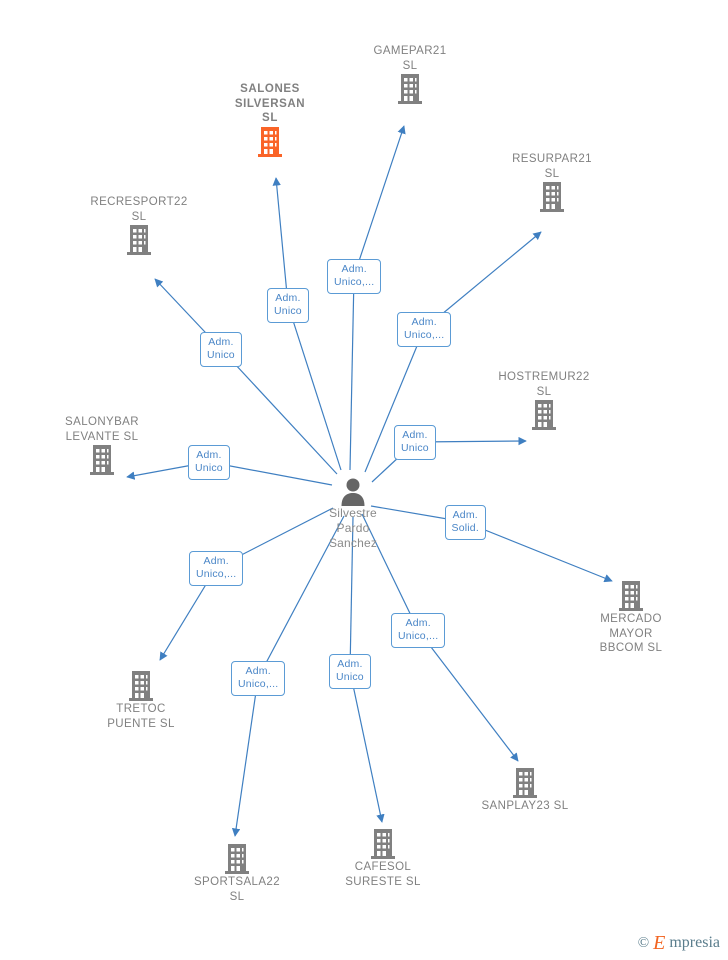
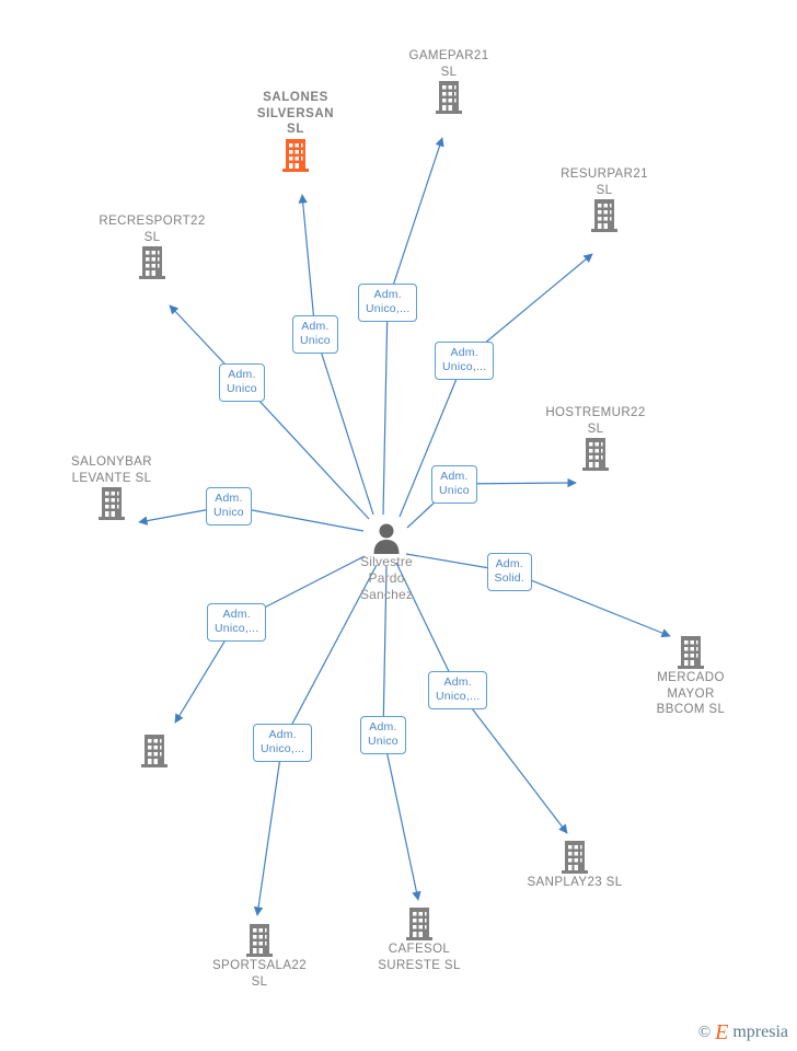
  SALONES
  SILVERSAN
  SL
  GAMEPAR21
  SL
  RESURPAR21
  SL
  RECRESPORT22
  SL
  HOSTREMUR22
  SL
  SALONYBAR
  LEVANTE SL
  Silvestre
  Pardo
  Sanchez
  MERCADO
  MAYOR
  BBCOM SL
- TRETOC
- PUENTE SL
  SANPLAY23 SL
  SPORTSALA22
  SL
  CAFESOL
  SURESTE SL
  Adm.
  Unico
  Adm.
  Unico,...
  Adm.
  Unico,...
  Adm.
  Unico
  Adm.
  Unico
  Adm.
  Unico
  Adm.
  Solid.
  Adm.
  Unico,...
  Adm.
  Unico,...
  Adm.
  Unico,...
  Adm.
  Unico
  ©
  E
  mpresia
